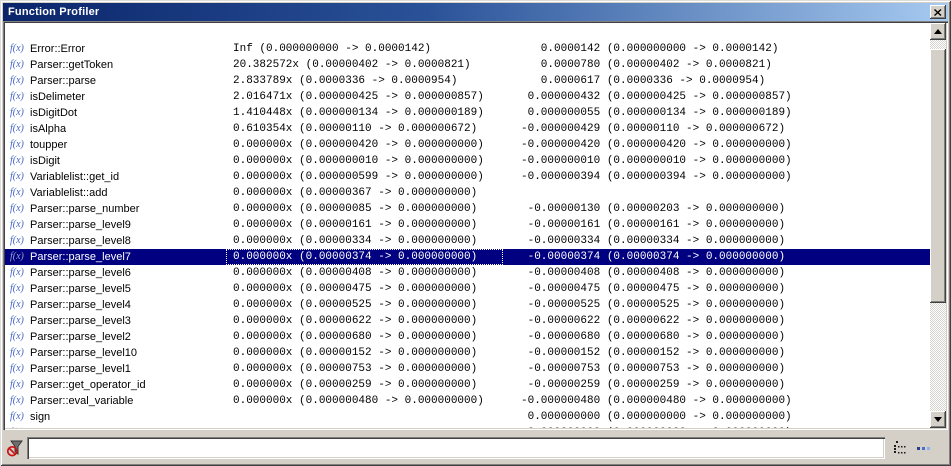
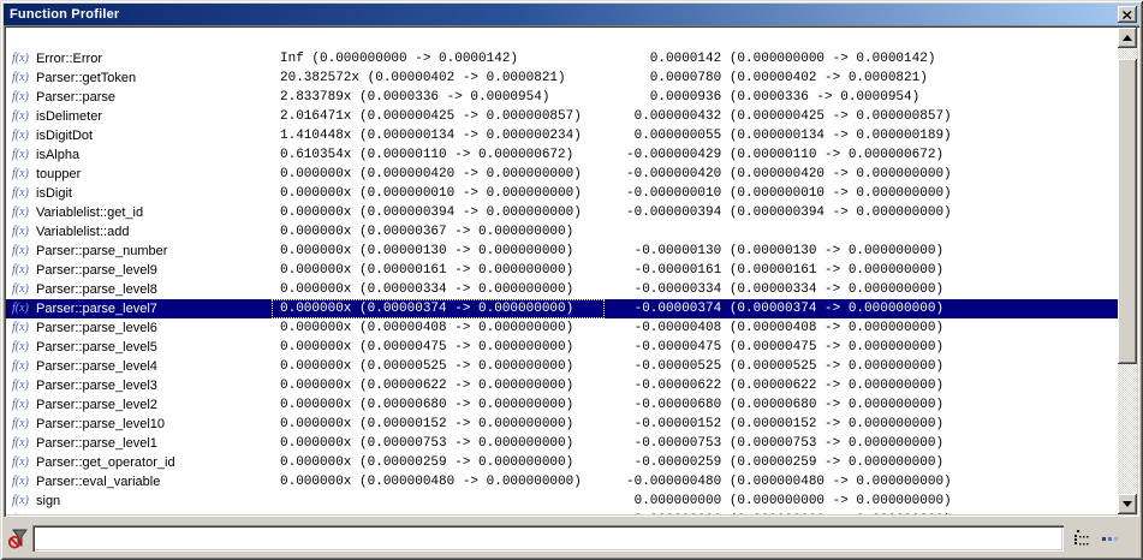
  Function Profiler
  f(x)
  Error::Error
  Inf (0.000000000 -> 0.0000142)
  0.0000142 (0.000000000 -> 0.0000142)
  f(x)
  Parser::getToken
  20.382572x (0.00000402 -> 0.0000821)
  0.0000780 (0.00000402 -> 0.0000821)
  f(x)
  Parser::parse
  2.833789x (0.0000336 -> 0.0000954)
- 0.0000617 (0.0000336 -> 0.0000954)
+ 0.0000936 (0.0000336 -> 0.0000954)
  f(x)
  isDelimeter
  2.016471x (0.000000425 -> 0.000000857)
  0.000000432 (0.000000425 -> 0.000000857)
  f(x)
  isDigitDot
- 1.410448x (0.000000134 -> 0.000000189)
+ 1.410448x (0.000000134 -> 0.000000234)
  0.000000055 (0.000000134 -> 0.000000189)
  f(x)
  isAlpha
  0.610354x (0.00000110 -> 0.000000672)
  -0.000000429 (0.00000110 -> 0.000000672)
  f(x)
  toupper
  0.000000x (0.000000420 -> 0.000000000)
  -0.000000420 (0.000000420 -> 0.000000000)
  f(x)
  isDigit
  0.000000x (0.000000010 -> 0.000000000)
  -0.000000010 (0.000000010 -> 0.000000000)
  f(x)
  Variablelist::get_id
- 0.000000x (0.000000599 -> 0.000000000)
+ 0.000000x (0.000000394 -> 0.000000000)
  -0.000000394 (0.000000394 -> 0.000000000)
  f(x)
  Variablelist::add
  0.000000x (0.00000367 -> 0.000000000)
  f(x)
  Parser::parse_number
- 0.000000x (0.00000085 -> 0.000000000)
+ 0.000000x (0.00000130 -> 0.000000000)
- -0.00000130 (0.00000203 -> 0.000000000)
+ -0.00000130 (0.00000130 -> 0.000000000)
  f(x)
  Parser::parse_level9
  0.000000x (0.00000161 -> 0.000000000)
  -0.00000161 (0.00000161 -> 0.000000000)
  f(x)
  Parser::parse_level8
  0.000000x (0.00000334 -> 0.000000000)
  -0.00000334 (0.00000334 -> 0.000000000)
  f(x)
  Parser::parse_level7
  0.000000x (0.00000374 -> 0.000000000)
  -0.00000374 (0.00000374 -> 0.000000000)
  f(x)
  Parser::parse_level6
  0.000000x (0.00000408 -> 0.000000000)
  -0.00000408 (0.00000408 -> 0.000000000)
  f(x)
  Parser::parse_level5
  0.000000x (0.00000475 -> 0.000000000)
  -0.00000475 (0.00000475 -> 0.000000000)
  f(x)
  Parser::parse_level4
  0.000000x (0.00000525 -> 0.000000000)
  -0.00000525 (0.00000525 -> 0.000000000)
  f(x)
  Parser::parse_level3
  0.000000x (0.00000622 -> 0.000000000)
  -0.00000622 (0.00000622 -> 0.000000000)
  f(x)
  Parser::parse_level2
  0.000000x (0.00000680 -> 0.000000000)
  -0.00000680 (0.00000680 -> 0.000000000)
  f(x)
  Parser::parse_level10
  0.000000x (0.00000152 -> 0.000000000)
  -0.00000152 (0.00000152 -> 0.000000000)
  f(x)
  Parser::parse_level1
  0.000000x (0.00000753 -> 0.000000000)
  -0.00000753 (0.00000753 -> 0.000000000)
  f(x)
  Parser::get_operator_id
  0.000000x (0.00000259 -> 0.000000000)
  -0.00000259 (0.00000259 -> 0.000000000)
  f(x)
  Parser::eval_variable
  0.000000x (0.000000480 -> 0.000000000)
  -0.000000480 (0.000000480 -> 0.000000000)
  f(x)
  sign
  0.000000000 (0.000000000 -> 0.000000000)
